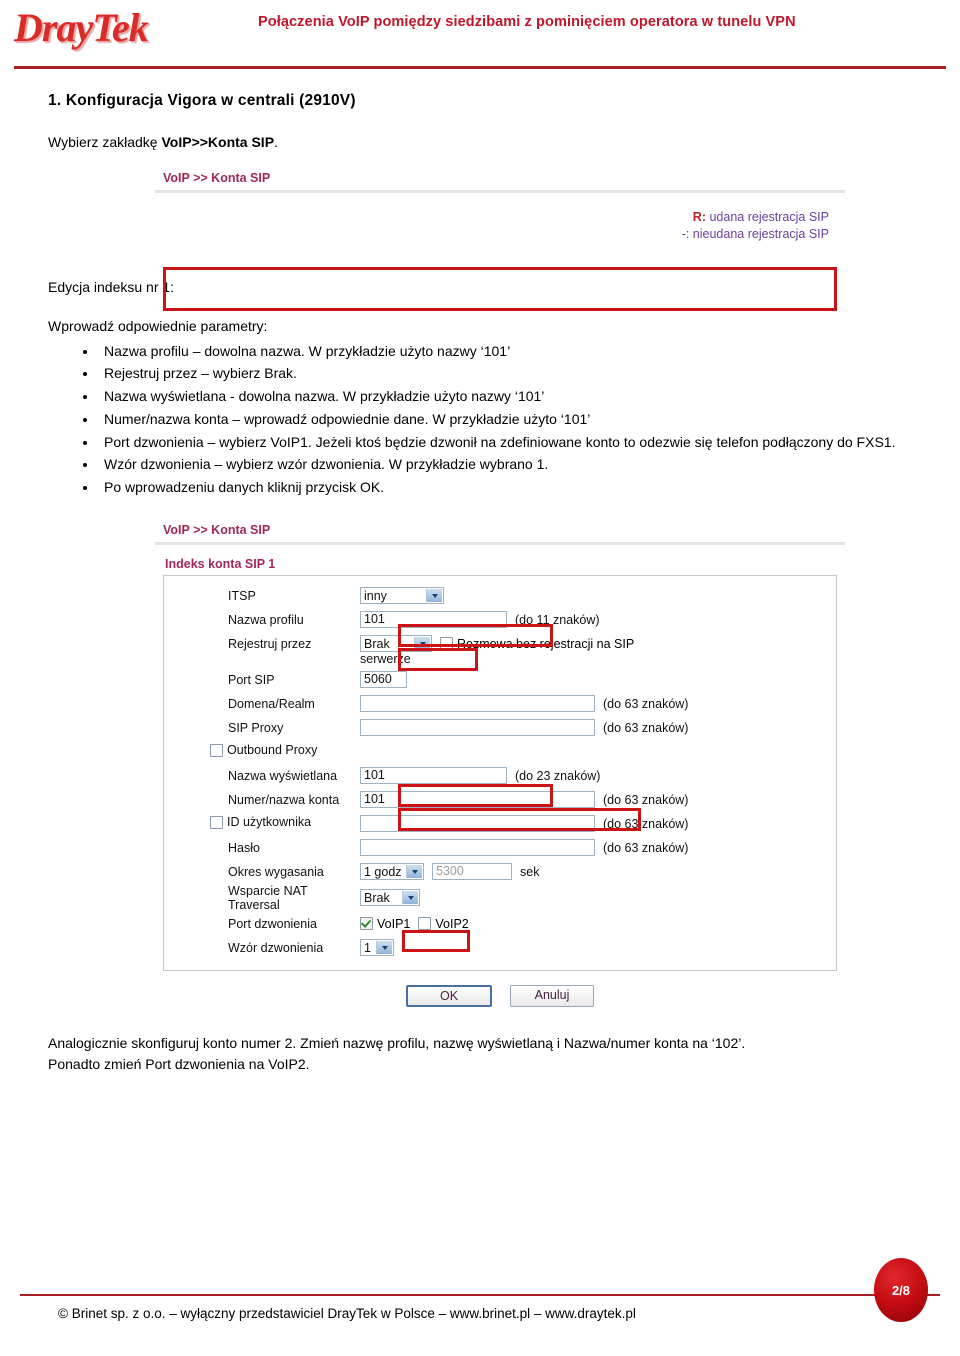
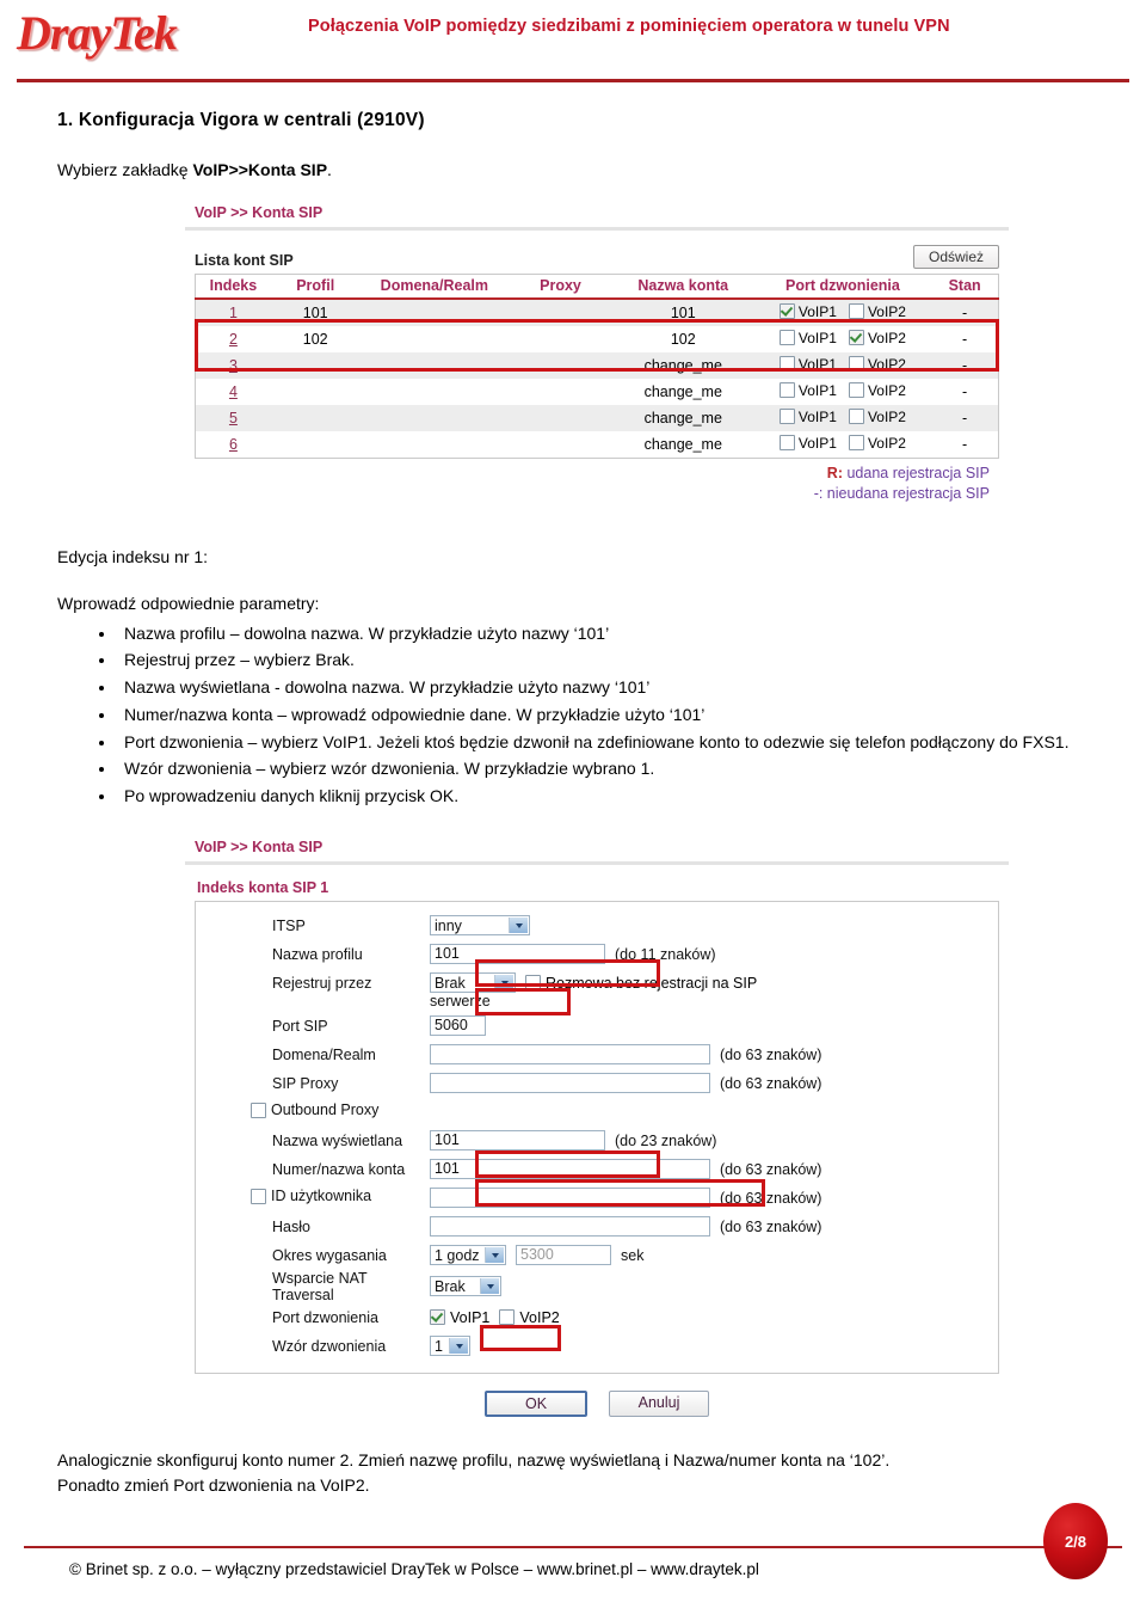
  DrayTek
  Połączenia VoIP pomiędzy siedzibami z pominięciem operatora w tunelu VPN
  1. Konfiguracja Vigora w centrali (2910V)
  Wybierz zakładkę VoIP>>Konta SIP.
  VoIP >> Konta SIP
+ Lista kont SIP
+ Odśwież
+ Indeks	Profil	Domena/Realm	Proxy	Nazwa konta	Port dzwonienia	Stan
+ 1	101			101	VoIP1 VoIP2	-
+ 2	102			102	VoIP1 VoIP2	-
+ 3				change_me	VoIP1 VoIP2	-
+ 4				change_me	VoIP1 VoIP2	-
+ 5				change_me	VoIP1 VoIP2	-
+ 6				change_me	VoIP1 VoIP2	-
  R: udana rejestracja SIP
  -: nieudana rejestracja SIP
  Edycja indeksu nr 1:
  Wprowadź odpowiednie parametry:
  Nazwa profilu – dowolna nazwa. W przykładzie użyto nazwy ‘101’
  Rejestruj przez – wybierz Brak.
  Nazwa wyświetlana - dowolna nazwa. W przykładzie użyto nazwy ‘101’
  Numer/nazwa konta – wprowadź odpowiednie dane. W przykładzie użyto ‘101’
  Port dzwonienia – wybierz VoIP1. Jeżeli ktoś będzie dzwonił na zdefiniowane konto to odezwie się telefon podłączony do FXS1.
  Wzór dzwonienia – wybierz wzór dzwonienia. W przykładzie wybrano 1.
  Po wprowadzeniu danych kliknij przycisk OK.
  VoIP >> Konta SIP
  Indeks konta SIP 1
  ITSP
  inny
  Nazwa profilu
  101
  (do 11 znaków)
  Rejestruj przez
  Brak
  Rozmowa bez rejestracji na SIP
  serwerze
  Port SIP
  5060
  Domena/Realm
  (do 63 znaków)
  SIP Proxy
  (do 63 znaków)
  Outbound Proxy
  Nazwa wyświetlana
  101
  (do 23 znaków)
  Numer/nazwa konta
  101
  (do 63 znaków)
  ID użytkownika
  (do 63 znaków)
  Hasło
  (do 63 znaków)
  Okres wygasania
  1 godz
  5300
  sek
  Wsparcie NAT Traversal
  Brak
  Port dzwonienia
  VoIP1
  VoIP2
  Wzór dzwonienia
  1
  OK
  Anuluj
  Analogicznie skonfiguruj konto numer 2. Zmień nazwę profilu, nazwę wyświetlaną i Nazwa/numer konta na ‘102’.
  Ponadto zmień Port dzwonienia na VoIP2.
  © Brinet sp. z o.o. – wyłączny przedstawiciel DrayTek w Polsce – www.brinet.pl – www.draytek.pl
  2/8
